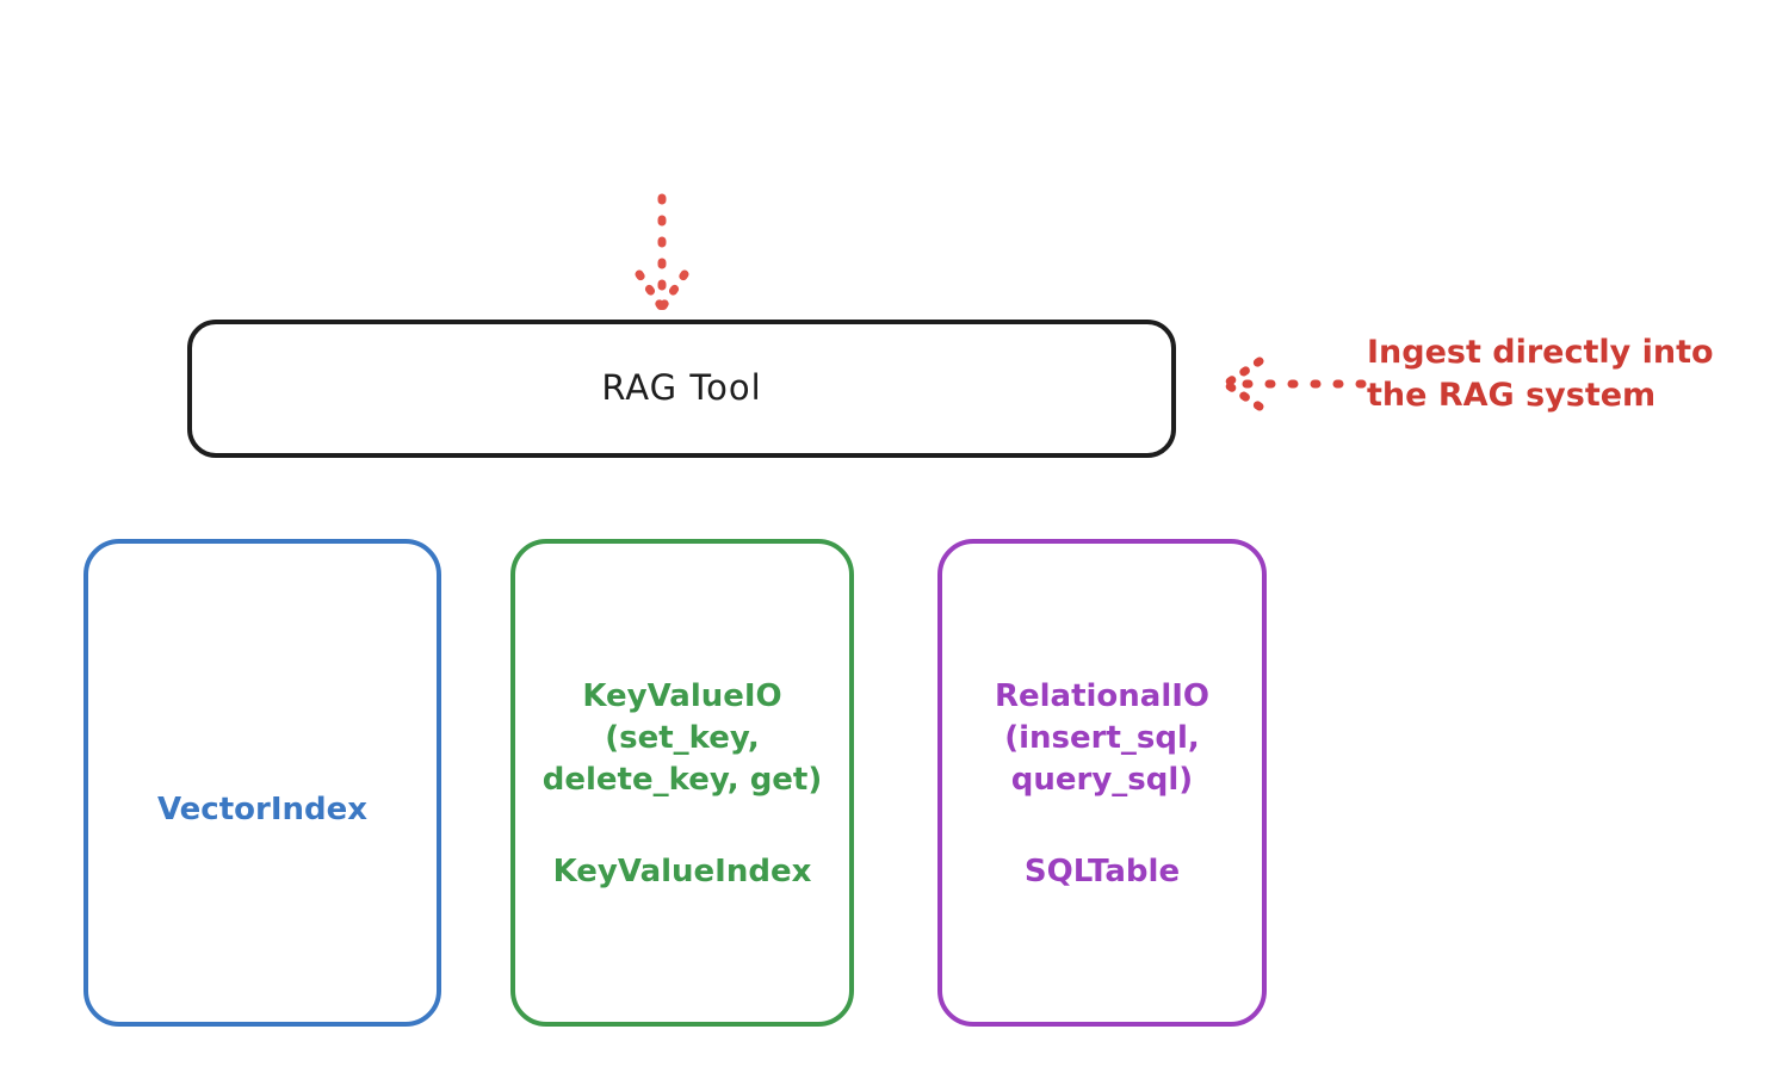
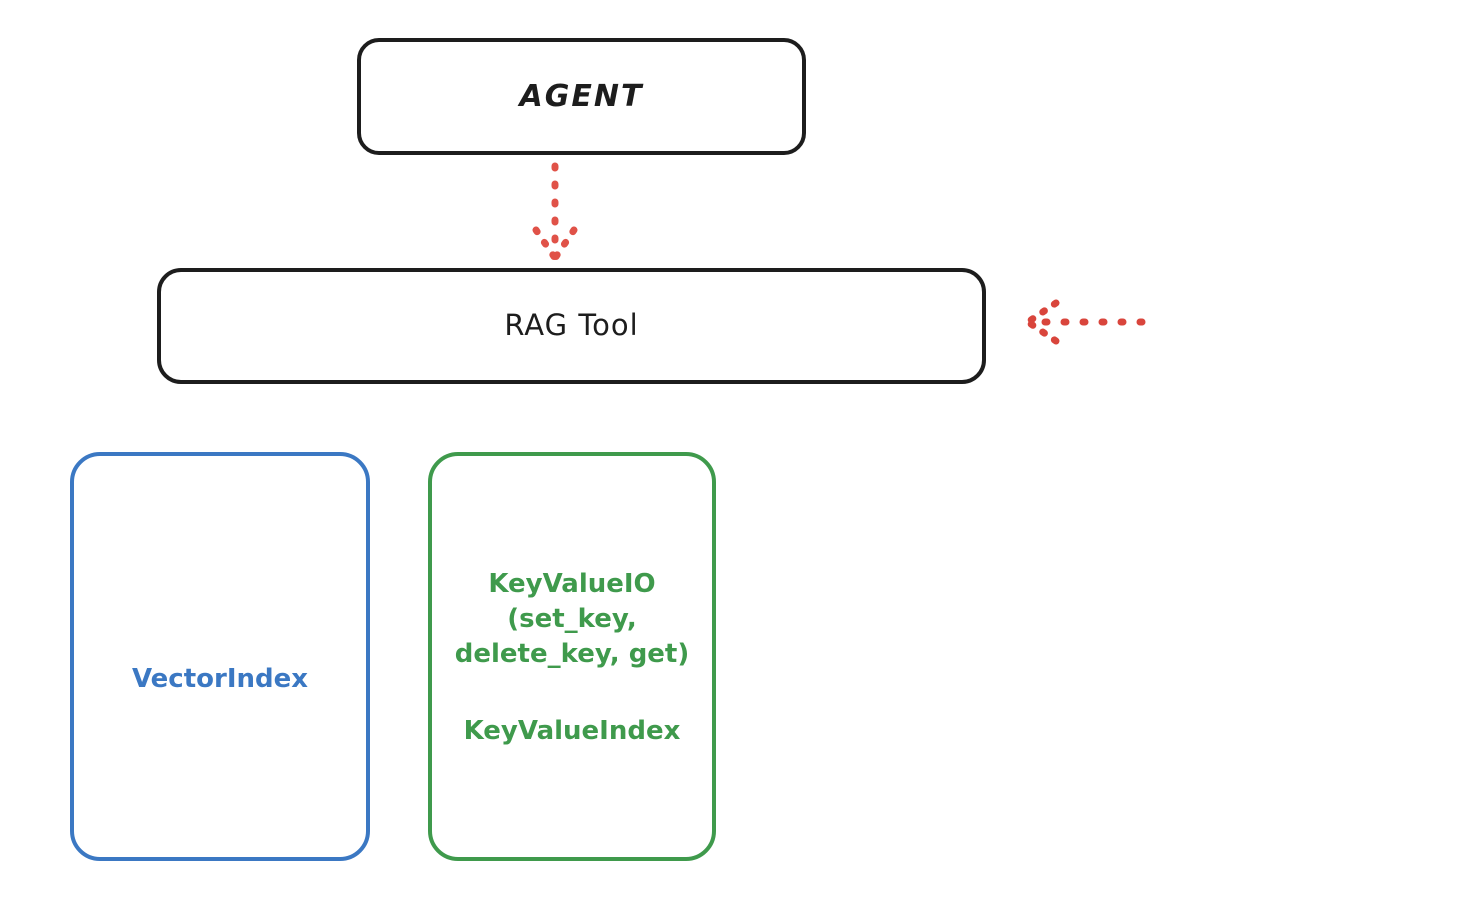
+ AGENT
  RAG Tool
- Ingest directly into
- the RAG system
  VectorIndex
  KeyValueIO
  (set_key,
  delete_key, get)
  KeyValueIndex
- RelationalIO
- (insert_sql,
- query_sql)
- SQLTable
